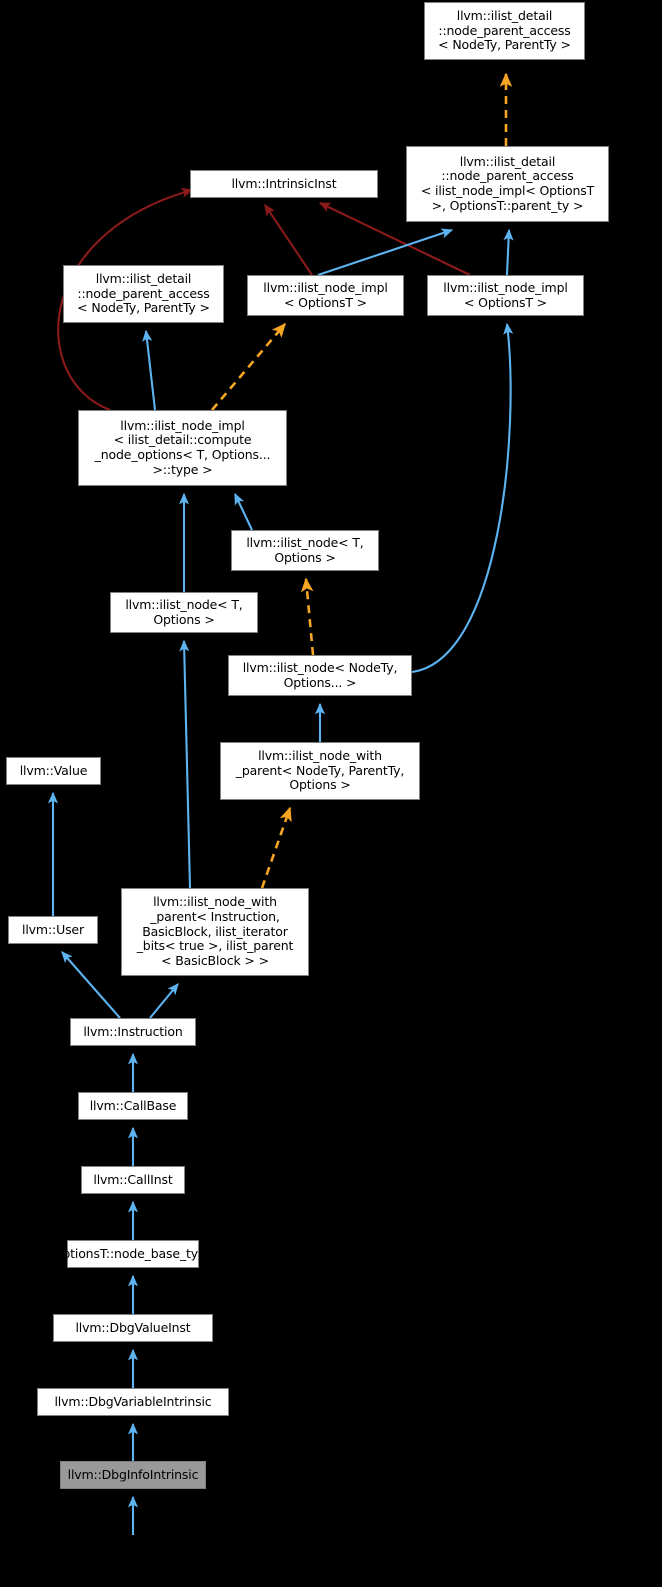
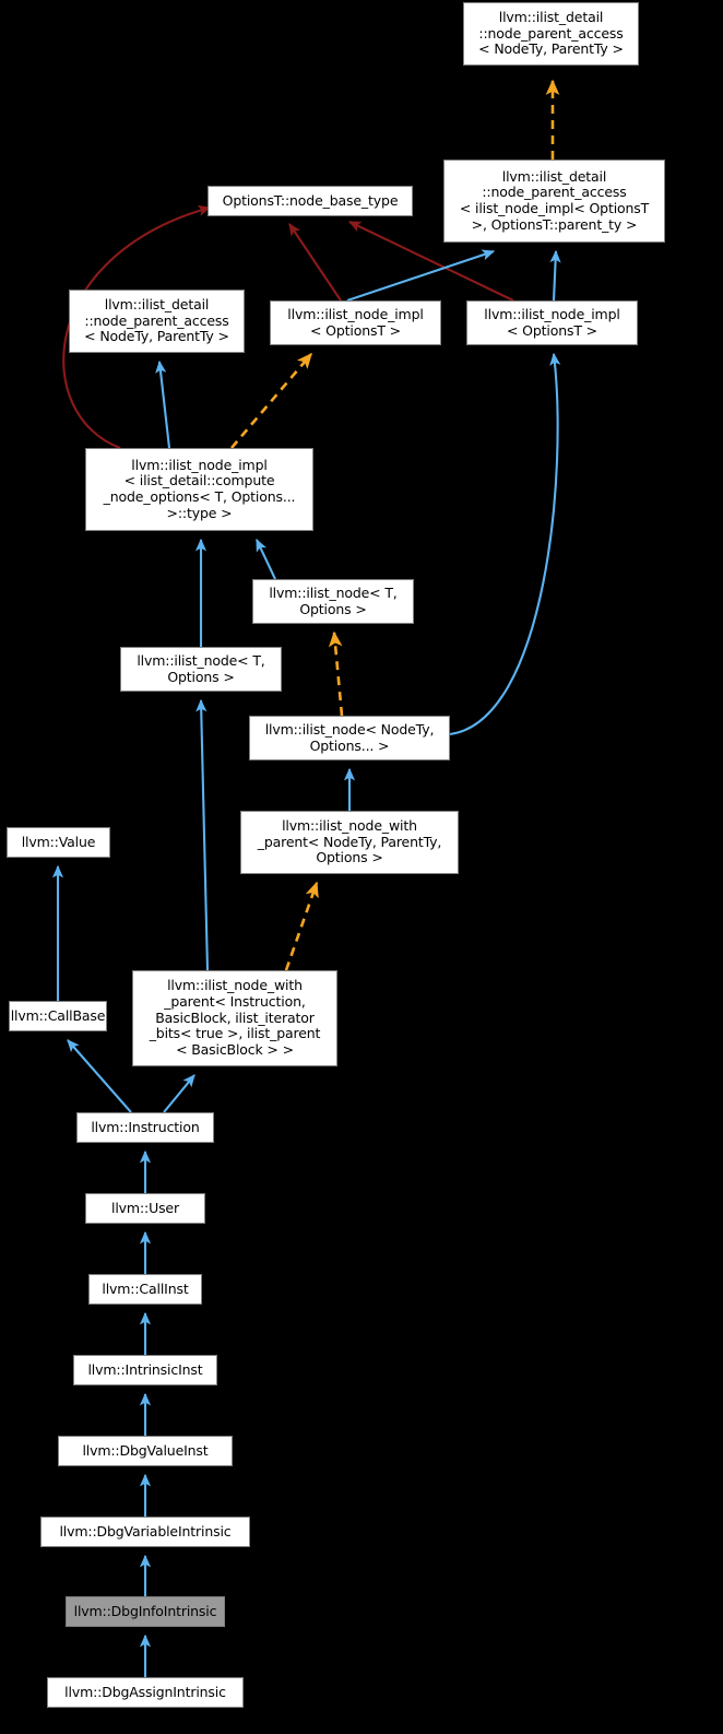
  llvm::ilist_detail
  ::node_parent_access
  < NodeTy, ParentTy >
  llvm::ilist_detail
  ::node_parent_access
  < ilist_node_impl< OptionsT
  >, OptionsT::parent_ty >
- llvm::IntrinsicInst
+ OptionsT::node_base_type
  llvm::ilist_detail
  ::node_parent_access
  < NodeTy, ParentTy >
  llvm::ilist_node_impl
  < OptionsT >
  llvm::ilist_node_impl
  < OptionsT >
  llvm::ilist_node_impl
  < ilist_detail::compute
  _node_options< T, Options...
  >::type >
  llvm::ilist_node< T,
  Options >
  llvm::ilist_node< T,
  Options >
  llvm::ilist_node< NodeTy,
  Options... >
  llvm::ilist_node_with
  _parent< NodeTy, ParentTy,
  Options >
  llvm::Value
- llvm::User
+ llvm::CallBase
  llvm::ilist_node_with
  _parent< Instruction,
  BasicBlock, ilist_iterator
  _bits< true >, ilist_parent
  < BasicBlock > >
  llvm::Instruction
- llvm::CallBase
+ llvm::User
  llvm::CallInst
- OptionsT::node_base_type
+ llvm::IntrinsicInst
  llvm::DbgValueInst
  llvm::DbgVariableIntrinsic
  llvm::DbgInfoIntrinsic
+ llvm::DbgAssignIntrinsic
